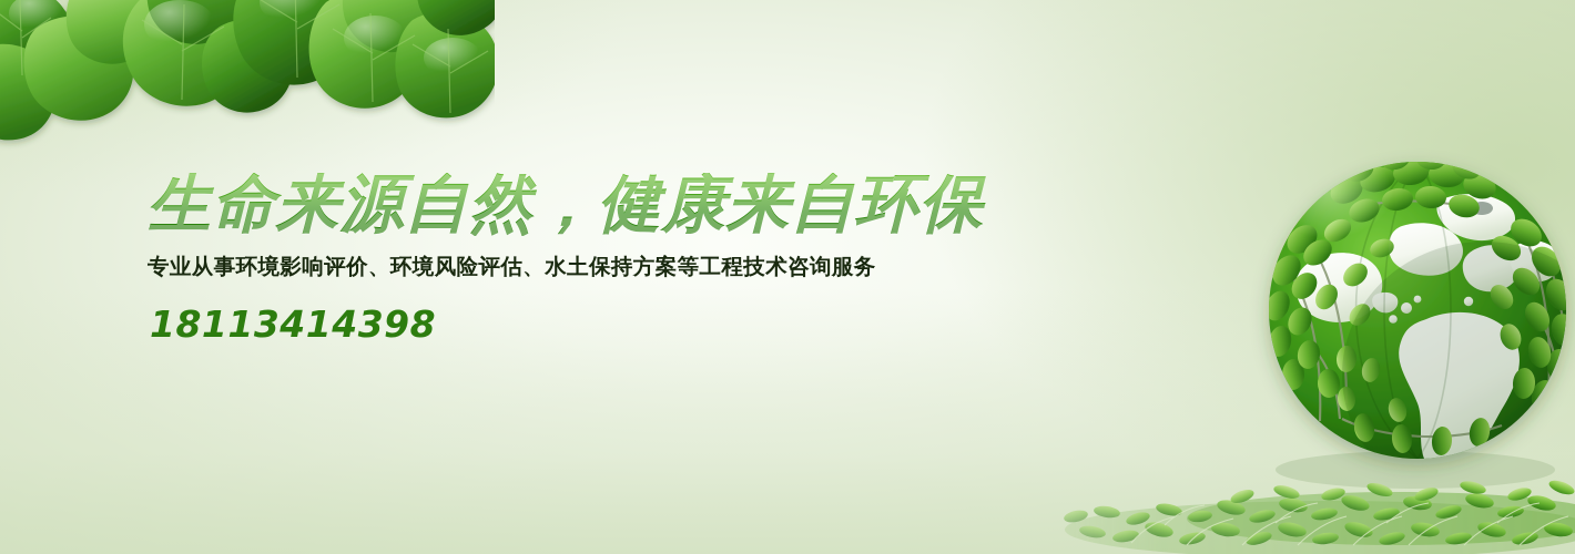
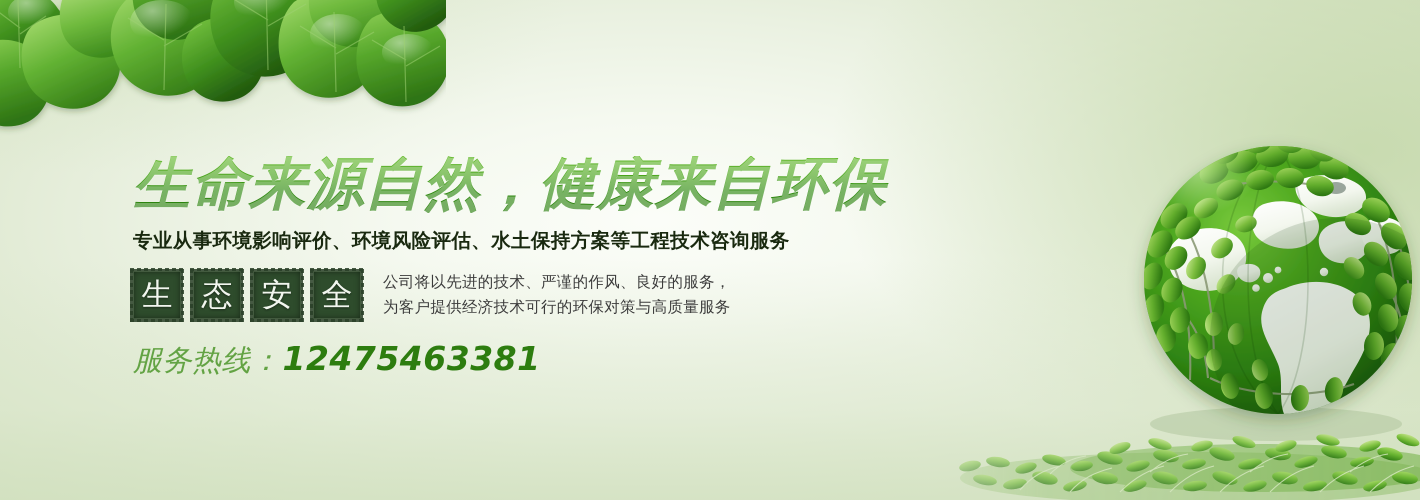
  生命来源自然，健康来自环保
  专业从事环境影响评价、环境风险评估、水土保持方案等工程技术咨询服务
+ 生
+ 态
+ 安
+ 全
+ 公司将以先进的技术、严谨的作风、良好的服务，
+ 为客户提供经济技术可行的环保对策与高质量服务
+ 服务热线：
- 18113414398
+ 12475463381
